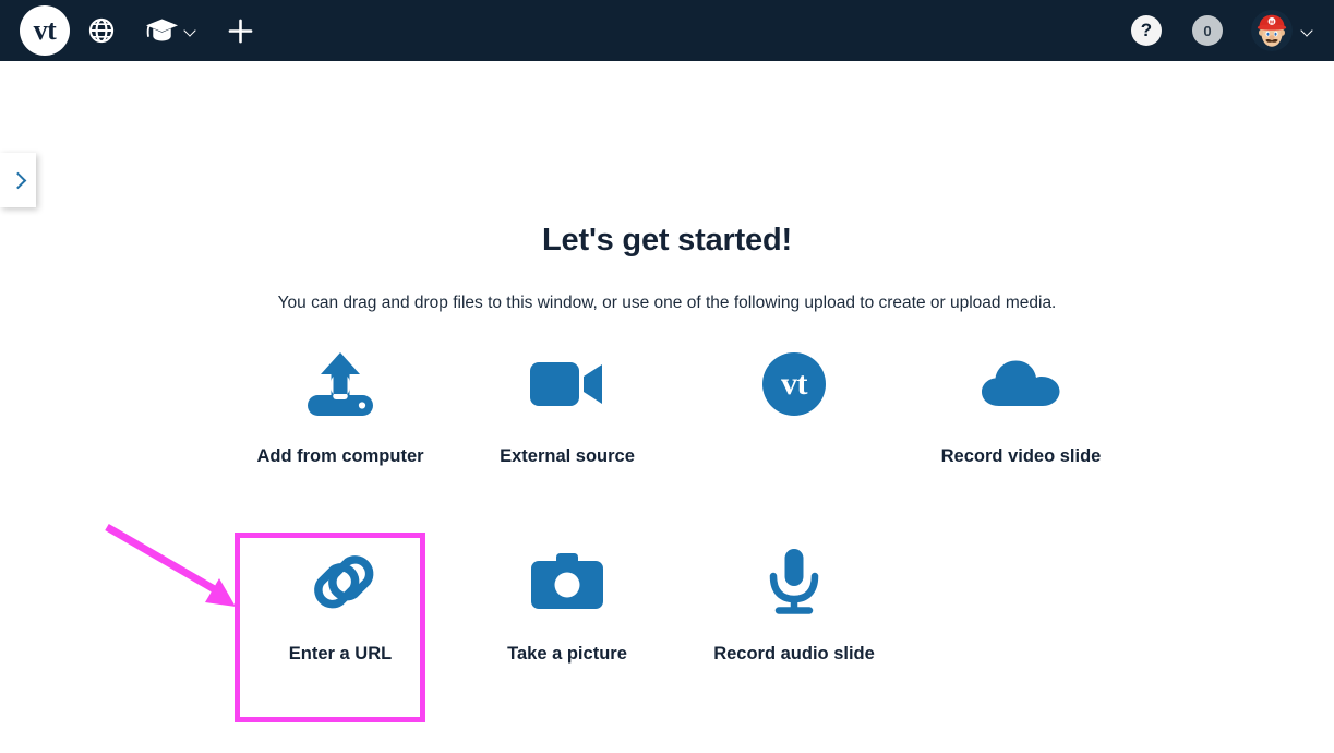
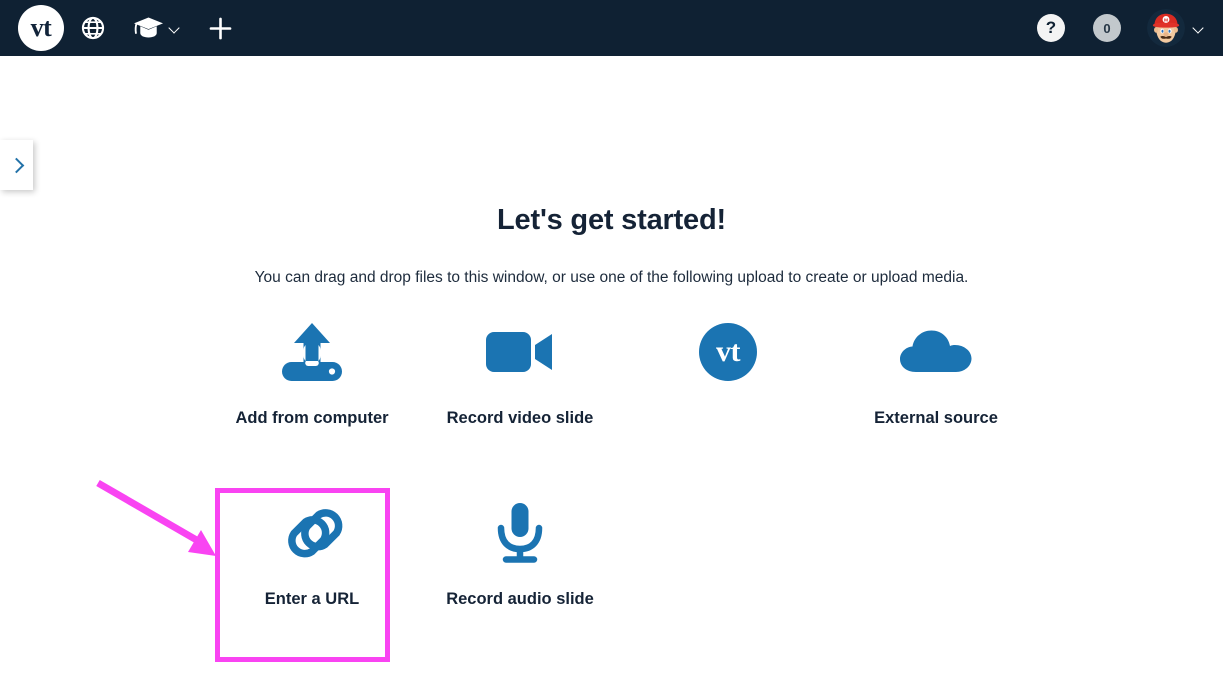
  vt
  ?
  0
  Let's get started!
  You can drag and drop files to this window, or use one of the following upload to create or upload media.
  Add from computer
- External source
+ Record video slide
  vt
- Record video slide
+ External source
  Enter a URL
- Take a picture
  Record audio slide
